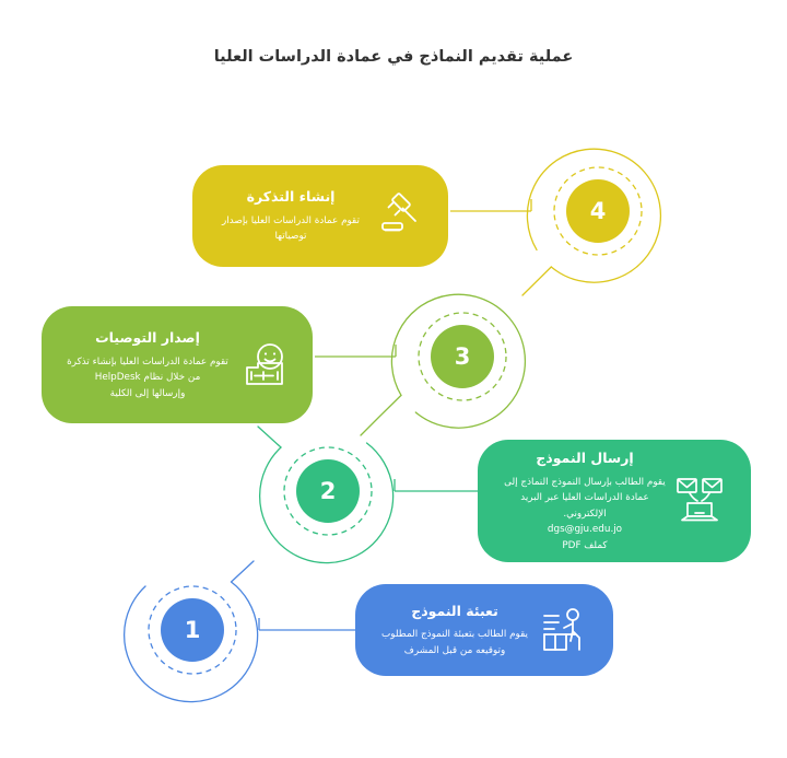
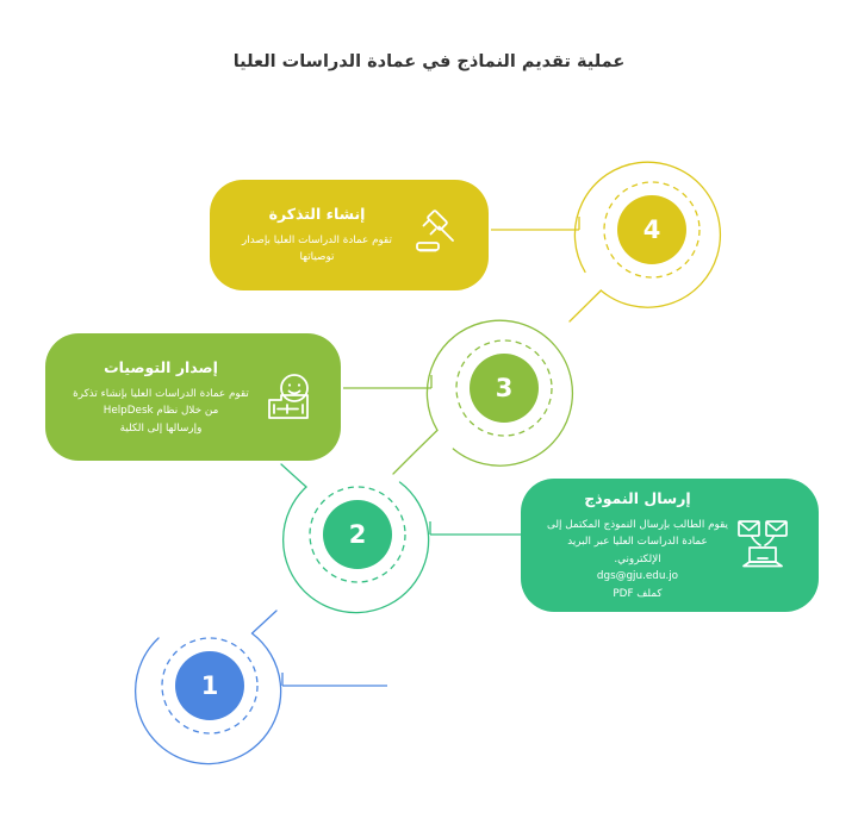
  عملية تقديم النماذج في عمادة الدراسات العليا
  إنشاء التذكرة
  تقوم عمادة الدراسات العليا بإصدار
  توصياتها
  إصدار التوصيات
  تقوم عمادة الدراسات العليا بإنشاء تذكرة
  من خلال نظام HelpDesk
  وإرسالها إلى الكلية
  إرسال النموذج
- يقوم الطالب بإرسال النموذج النماذج إلى
+ يقوم الطالب بإرسال النموذج المكتمل إلى
  عمادة الدراسات العليا عبر البريد الإلكتروني.
  dgs@gju.edu.jo
  كملف PDF
- تعبئة النموذج
- يقوم الطالب بتعبئة النموذج المطلوب
- وتوقيعه من قبل المشرف
  4
  3
  2
  1
